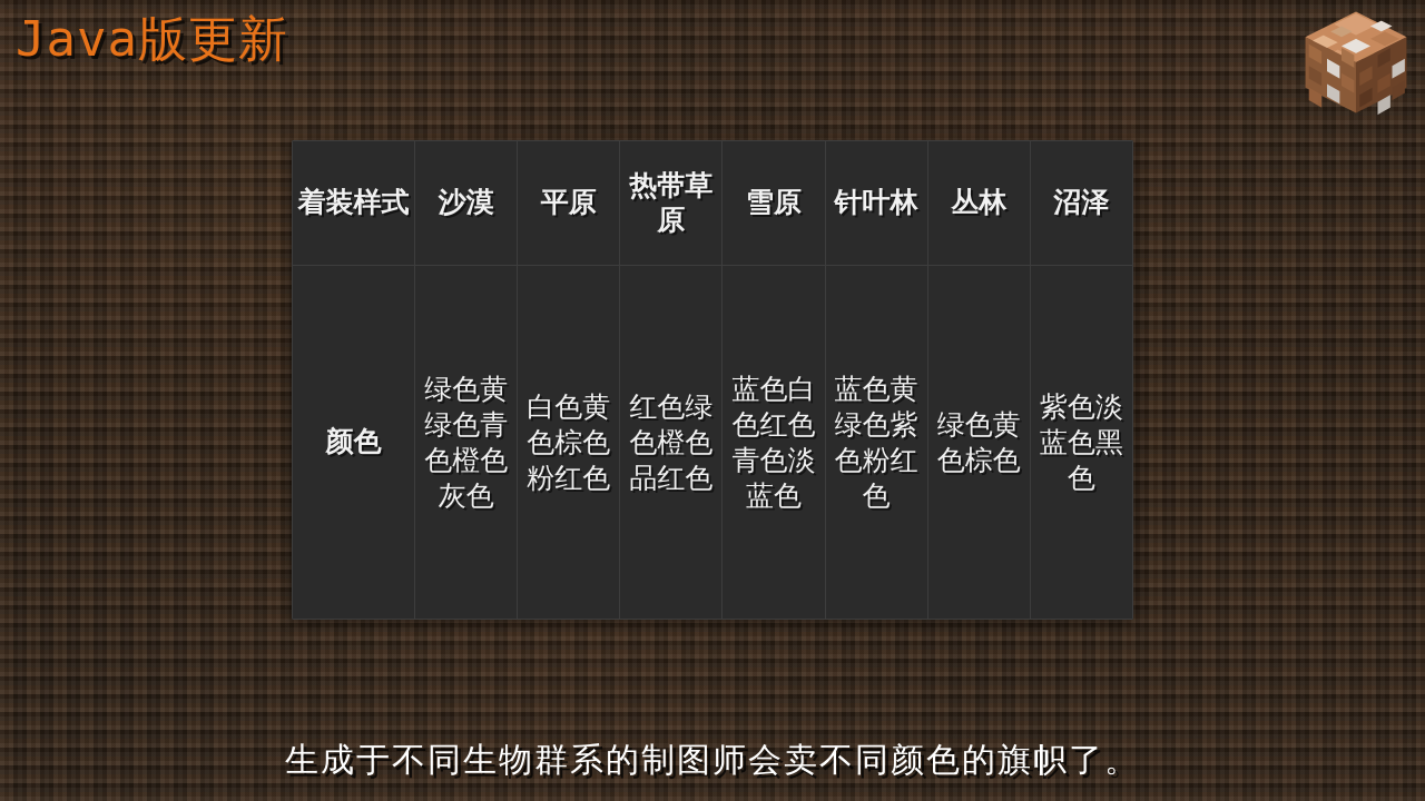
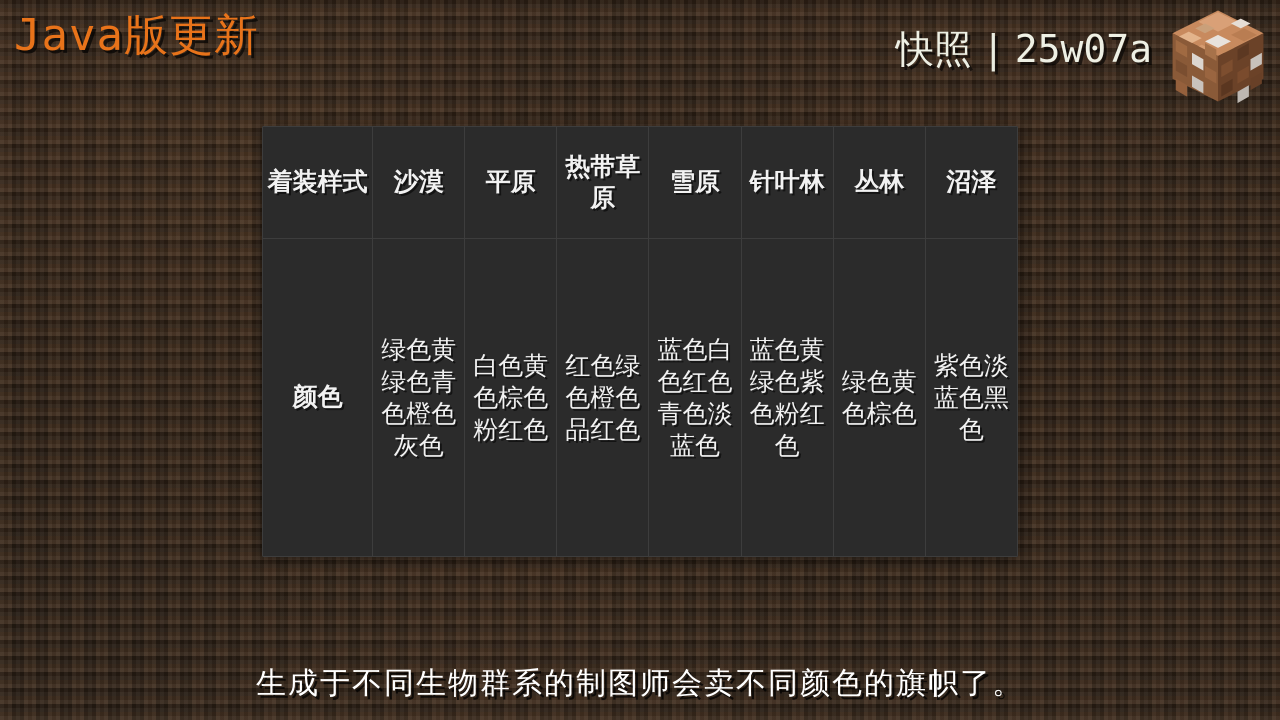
  Java版更新
+ 快照
+ |
+ 25w07a
  着装样式	沙漠	平原	热带草原	雪原	针叶林	丛林	沼泽
  颜色	绿色黄绿色青色橙色灰色	白色黄色棕色粉红色	红色绿色橙色品红色	蓝色白色红色青色淡蓝色	蓝色黄绿色紫色粉红色	绿色黄色棕色	紫色淡蓝色黑色
  生成于不同生物群系的制图师会卖不同颜色的旗帜了。
